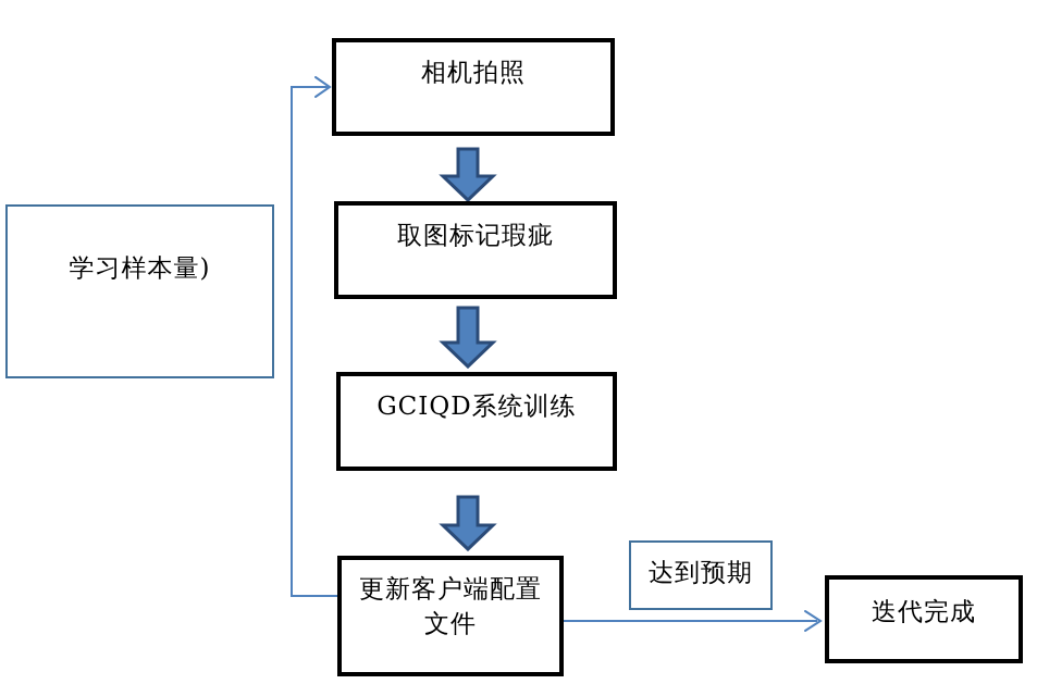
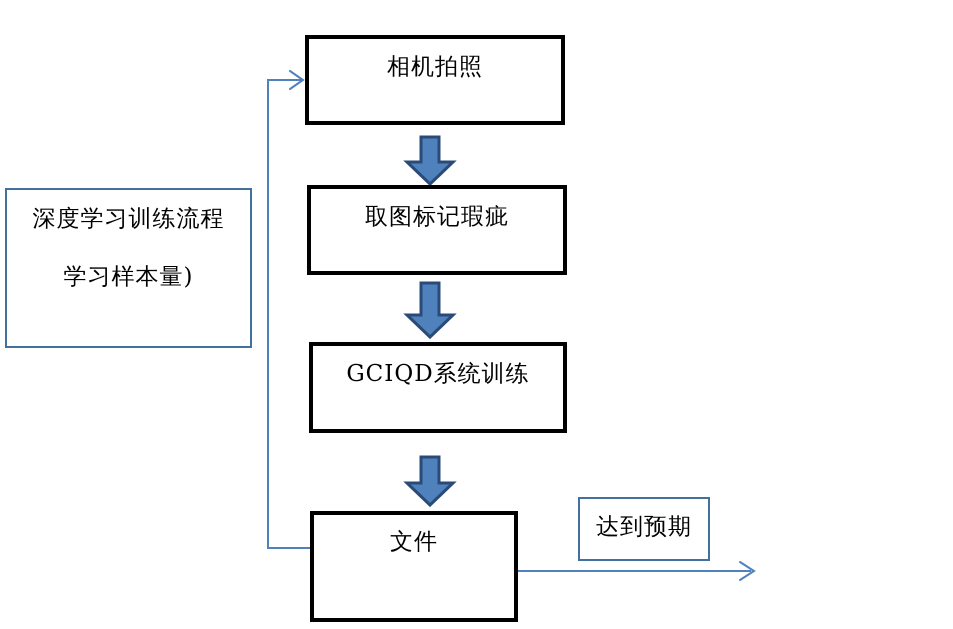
+ 深度学习训练流程
  学习样本量)
  相机拍照
  取图标记瑕疵
  GCIQD系统训练
- 更新客户端配置
  文件
  达到预期
- 迭代完成
